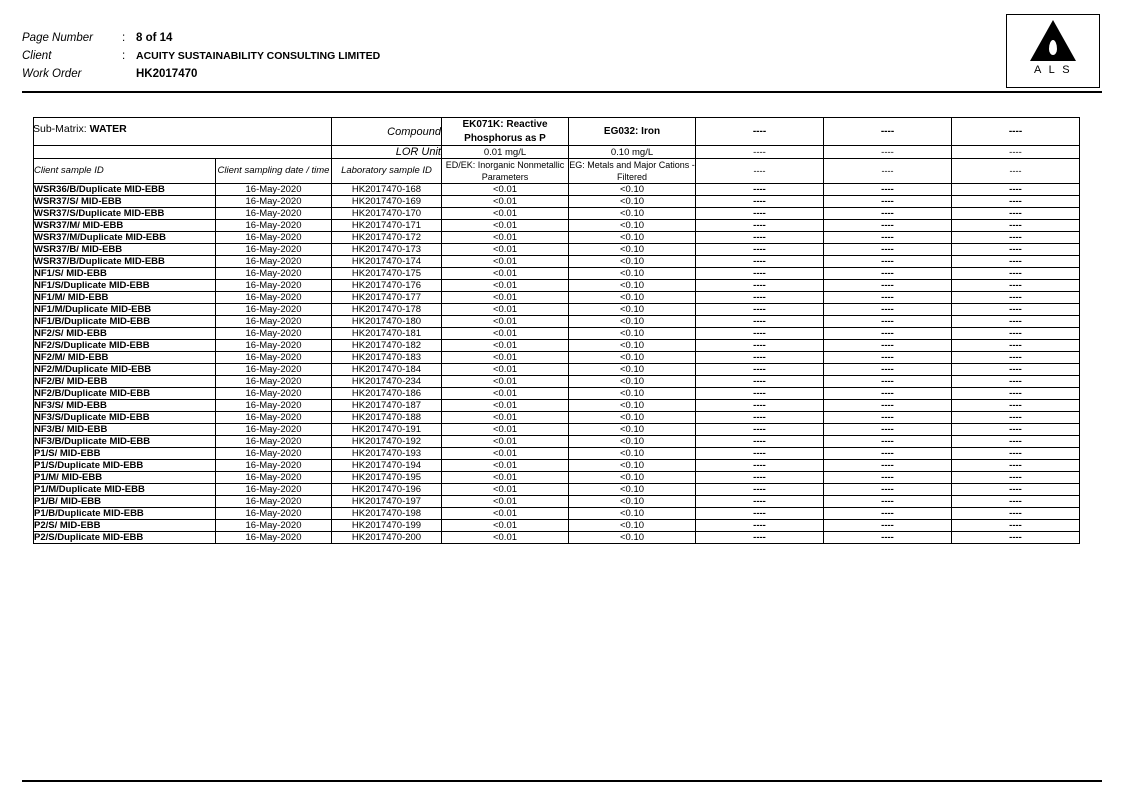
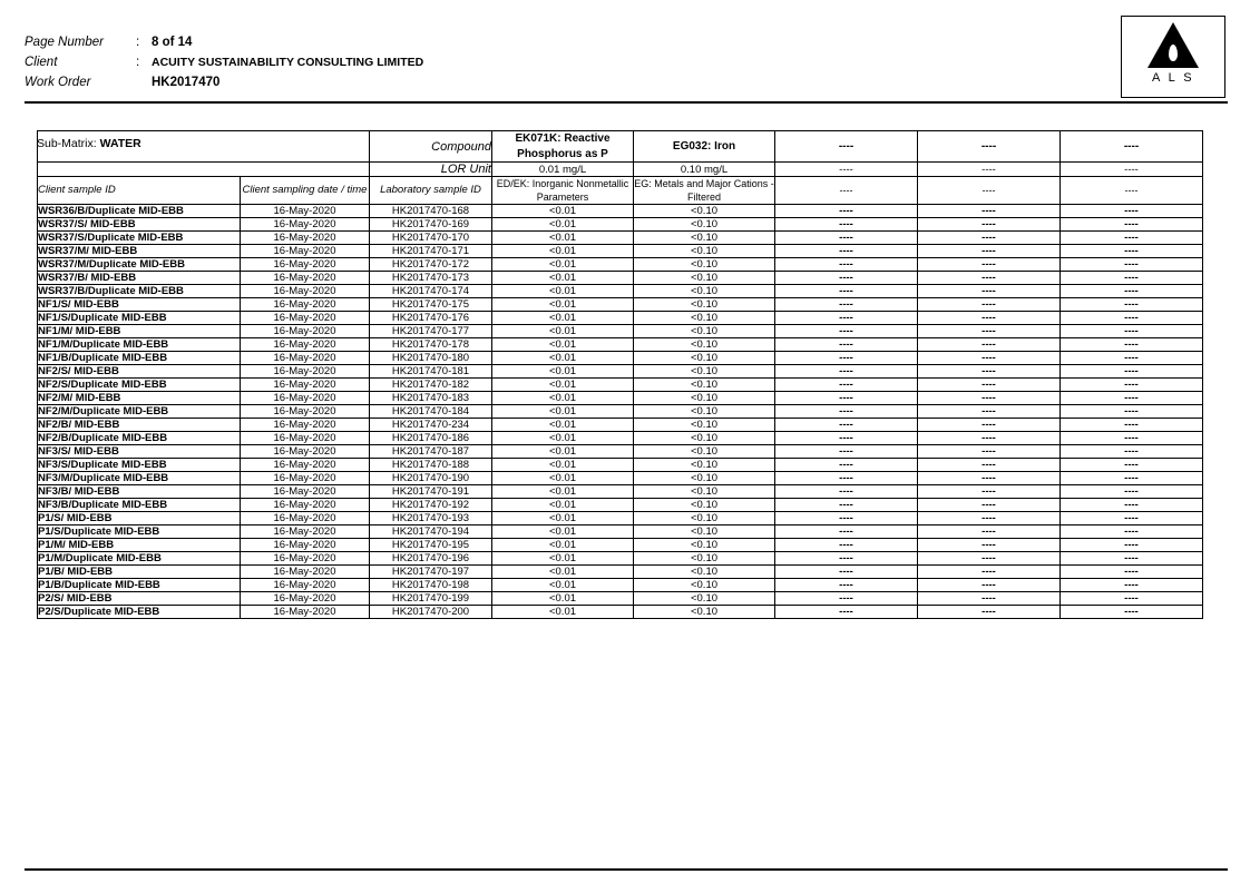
  Page Number
  :
  8 of 14
  Client
  :
  ACUITY SUSTAINABILITY CONSULTING LIMITED
  Work Order
  HK2017470
  A L S
  Sub-Matrix: WATER
  	Compound	EK071K: Reactive Phosphorus as P	EG032: Iron	----	----	----
  	LOR Unit	0.01 mg/L	0.10 mg/L	----	----	----
  Client sample ID	Client sampling date / time	Laboratory sample ID	ED/EK: Inorganic Nonmetallic Parameters	EG: Metals and Major Cations - Filtered	----	----	----
  WSR36/B/Duplicate MID-EBB	16-May-2020	HK2017470-168	<0.01	<0.10	----	----	----
  WSR37/S/ MID-EBB	16-May-2020	HK2017470-169	<0.01	<0.10	----	----	----
  WSR37/S/Duplicate MID-EBB	16-May-2020	HK2017470-170	<0.01	<0.10	----	----	----
  WSR37/M/ MID-EBB	16-May-2020	HK2017470-171	<0.01	<0.10	----	----	----
  WSR37/M/Duplicate MID-EBB	16-May-2020	HK2017470-172	<0.01	<0.10	----	----	----
  WSR37/B/ MID-EBB	16-May-2020	HK2017470-173	<0.01	<0.10	----	----	----
  WSR37/B/Duplicate MID-EBB	16-May-2020	HK2017470-174	<0.01	<0.10	----	----	----
  NF1/S/ MID-EBB	16-May-2020	HK2017470-175	<0.01	<0.10	----	----	----
  NF1/S/Duplicate MID-EBB	16-May-2020	HK2017470-176	<0.01	<0.10	----	----	----
  NF1/M/ MID-EBB	16-May-2020	HK2017470-177	<0.01	<0.10	----	----	----
  NF1/M/Duplicate MID-EBB	16-May-2020	HK2017470-178	<0.01	<0.10	----	----	----
  NF1/B/Duplicate MID-EBB	16-May-2020	HK2017470-180	<0.01	<0.10	----	----	----
  NF2/S/ MID-EBB	16-May-2020	HK2017470-181	<0.01	<0.10	----	----	----
  NF2/S/Duplicate MID-EBB	16-May-2020	HK2017470-182	<0.01	<0.10	----	----	----
  NF2/M/ MID-EBB	16-May-2020	HK2017470-183	<0.01	<0.10	----	----	----
  NF2/M/Duplicate MID-EBB	16-May-2020	HK2017470-184	<0.01	<0.10	----	----	----
  NF2/B/ MID-EBB	16-May-2020	HK2017470-234	<0.01	<0.10	----	----	----
  NF2/B/Duplicate MID-EBB	16-May-2020	HK2017470-186	<0.01	<0.10	----	----	----
  NF3/S/ MID-EBB	16-May-2020	HK2017470-187	<0.01	<0.10	----	----	----
  NF3/S/Duplicate MID-EBB	16-May-2020	HK2017470-188	<0.01	<0.10	----	----	----
+ NF3/M/Duplicate MID-EBB	16-May-2020	HK2017470-190	<0.01	<0.10	----	----	----
  NF3/B/ MID-EBB	16-May-2020	HK2017470-191	<0.01	<0.10	----	----	----
  NF3/B/Duplicate MID-EBB	16-May-2020	HK2017470-192	<0.01	<0.10	----	----	----
  P1/S/ MID-EBB	16-May-2020	HK2017470-193	<0.01	<0.10	----	----	----
  P1/S/Duplicate MID-EBB	16-May-2020	HK2017470-194	<0.01	<0.10	----	----	----
  P1/M/ MID-EBB	16-May-2020	HK2017470-195	<0.01	<0.10	----	----	----
  P1/M/Duplicate MID-EBB	16-May-2020	HK2017470-196	<0.01	<0.10	----	----	----
  P1/B/ MID-EBB	16-May-2020	HK2017470-197	<0.01	<0.10	----	----	----
  P1/B/Duplicate MID-EBB	16-May-2020	HK2017470-198	<0.01	<0.10	----	----	----
  P2/S/ MID-EBB	16-May-2020	HK2017470-199	<0.01	<0.10	----	----	----
  P2/S/Duplicate MID-EBB	16-May-2020	HK2017470-200	<0.01	<0.10	----	----	----
